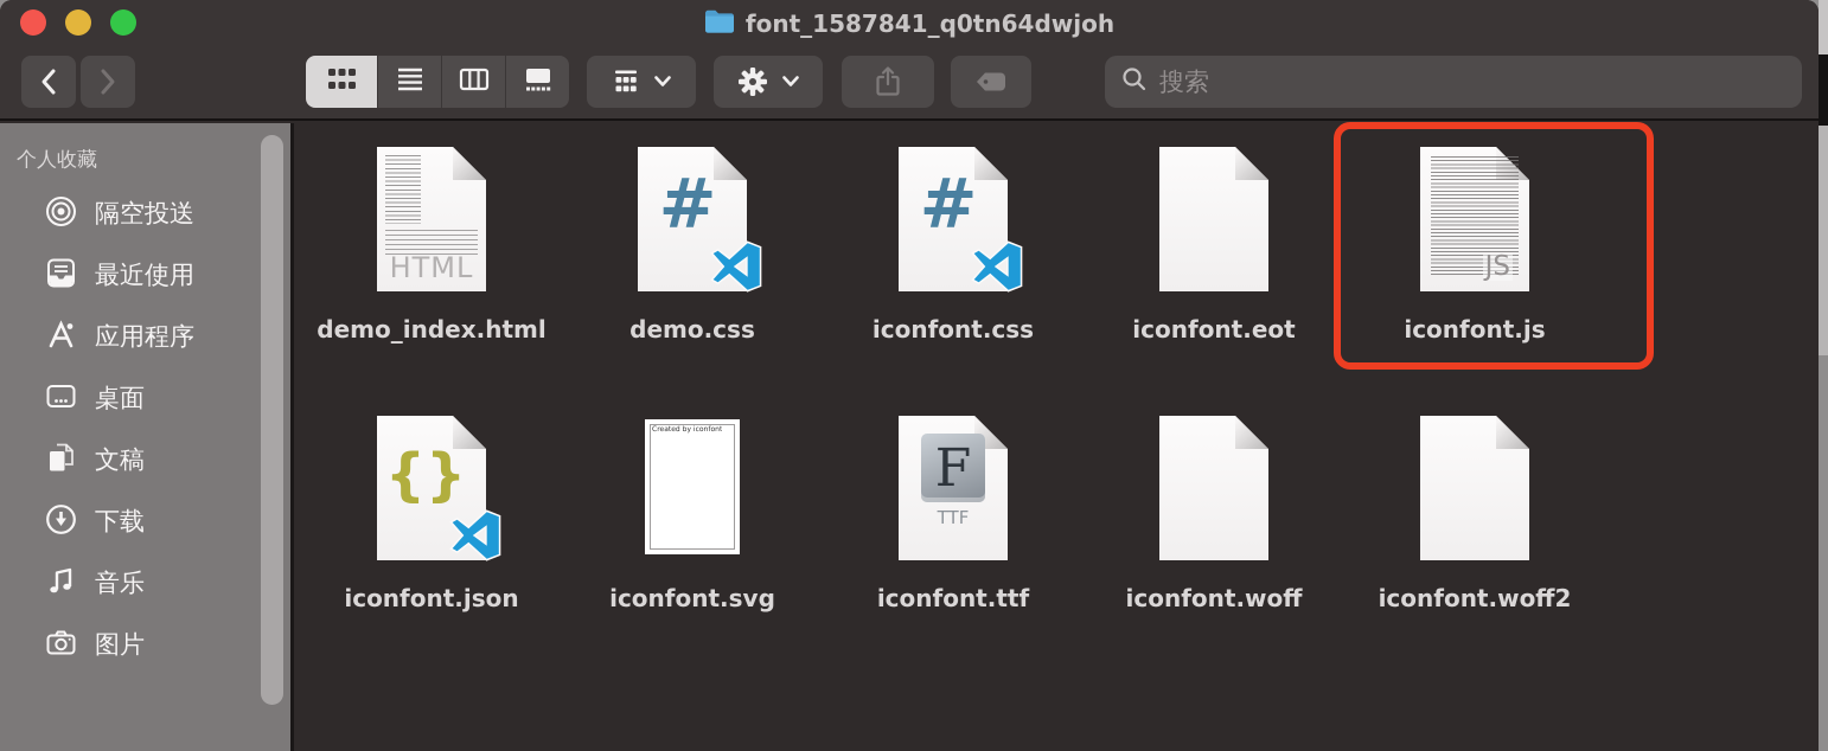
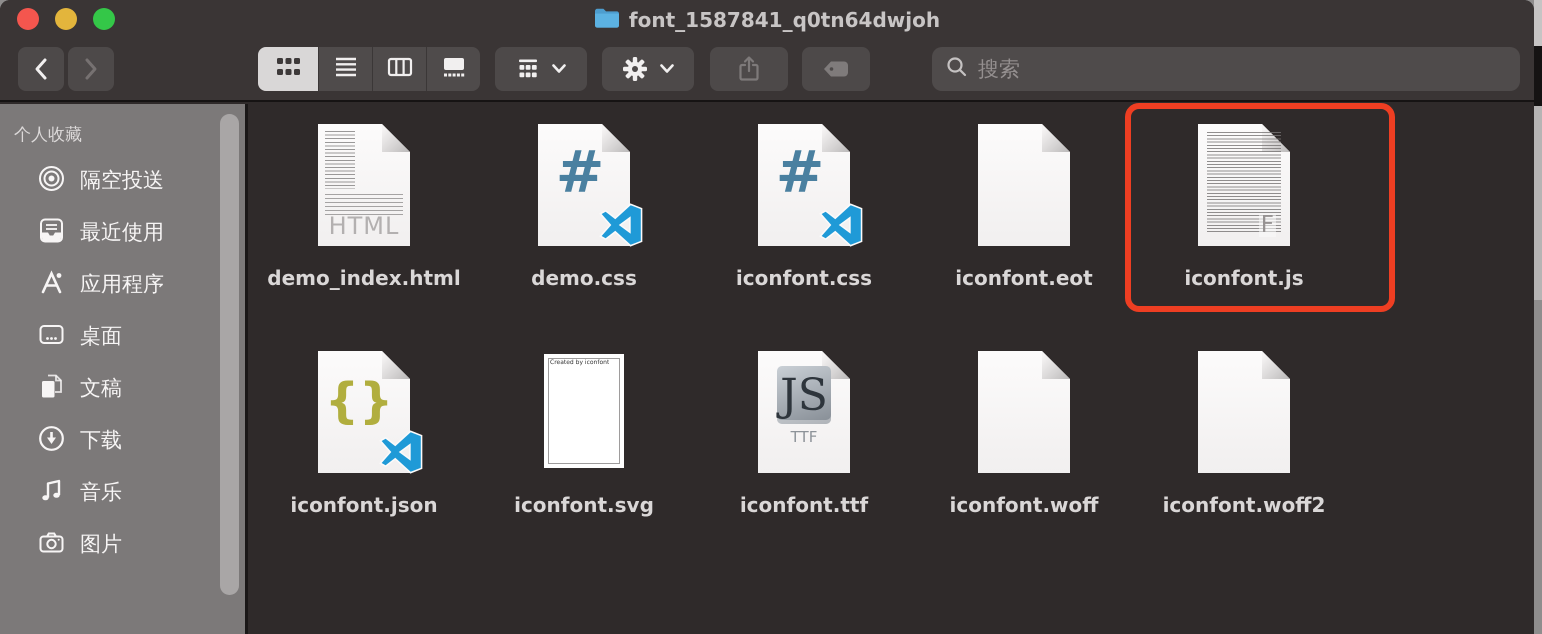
  font_1587841_q0tn64dwjoh
  搜索
  个人收藏
  隔空投送
  最近使用
  应用程序
  桌面
  文稿
  下载
  音乐
  图片
  HTML
  demo_index.html
  #
  demo.css
  #
  iconfont.css
  iconfont.eot
- JS
+ F
  iconfont.js
  {}
  iconfont.json
  iconfont.svg
- F
+ JS
  TTF
  iconfont.ttf
  iconfont.woff
  iconfont.woff2
